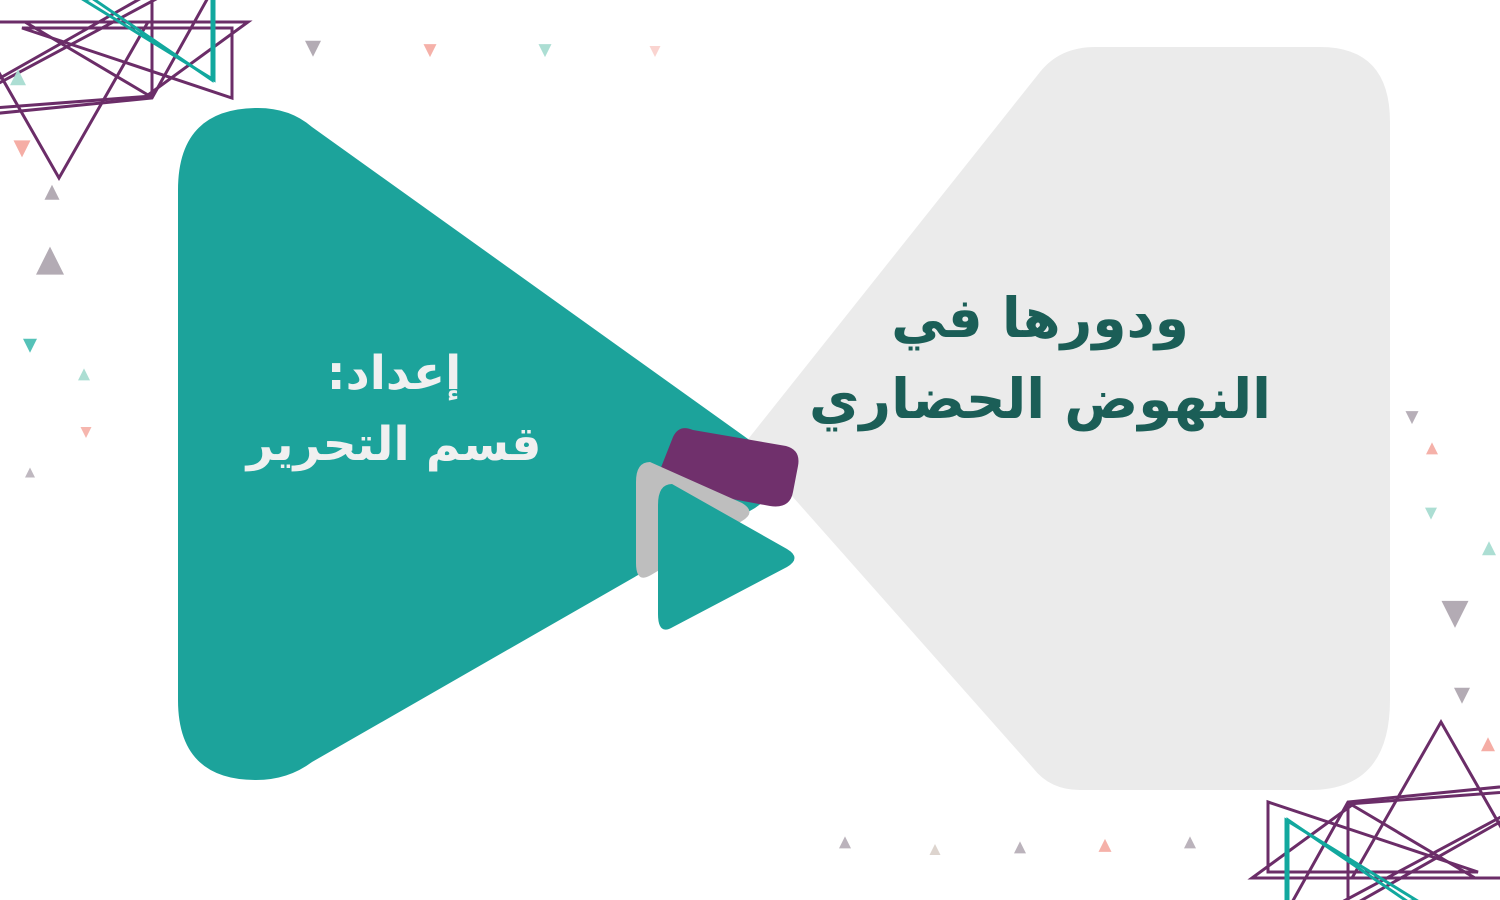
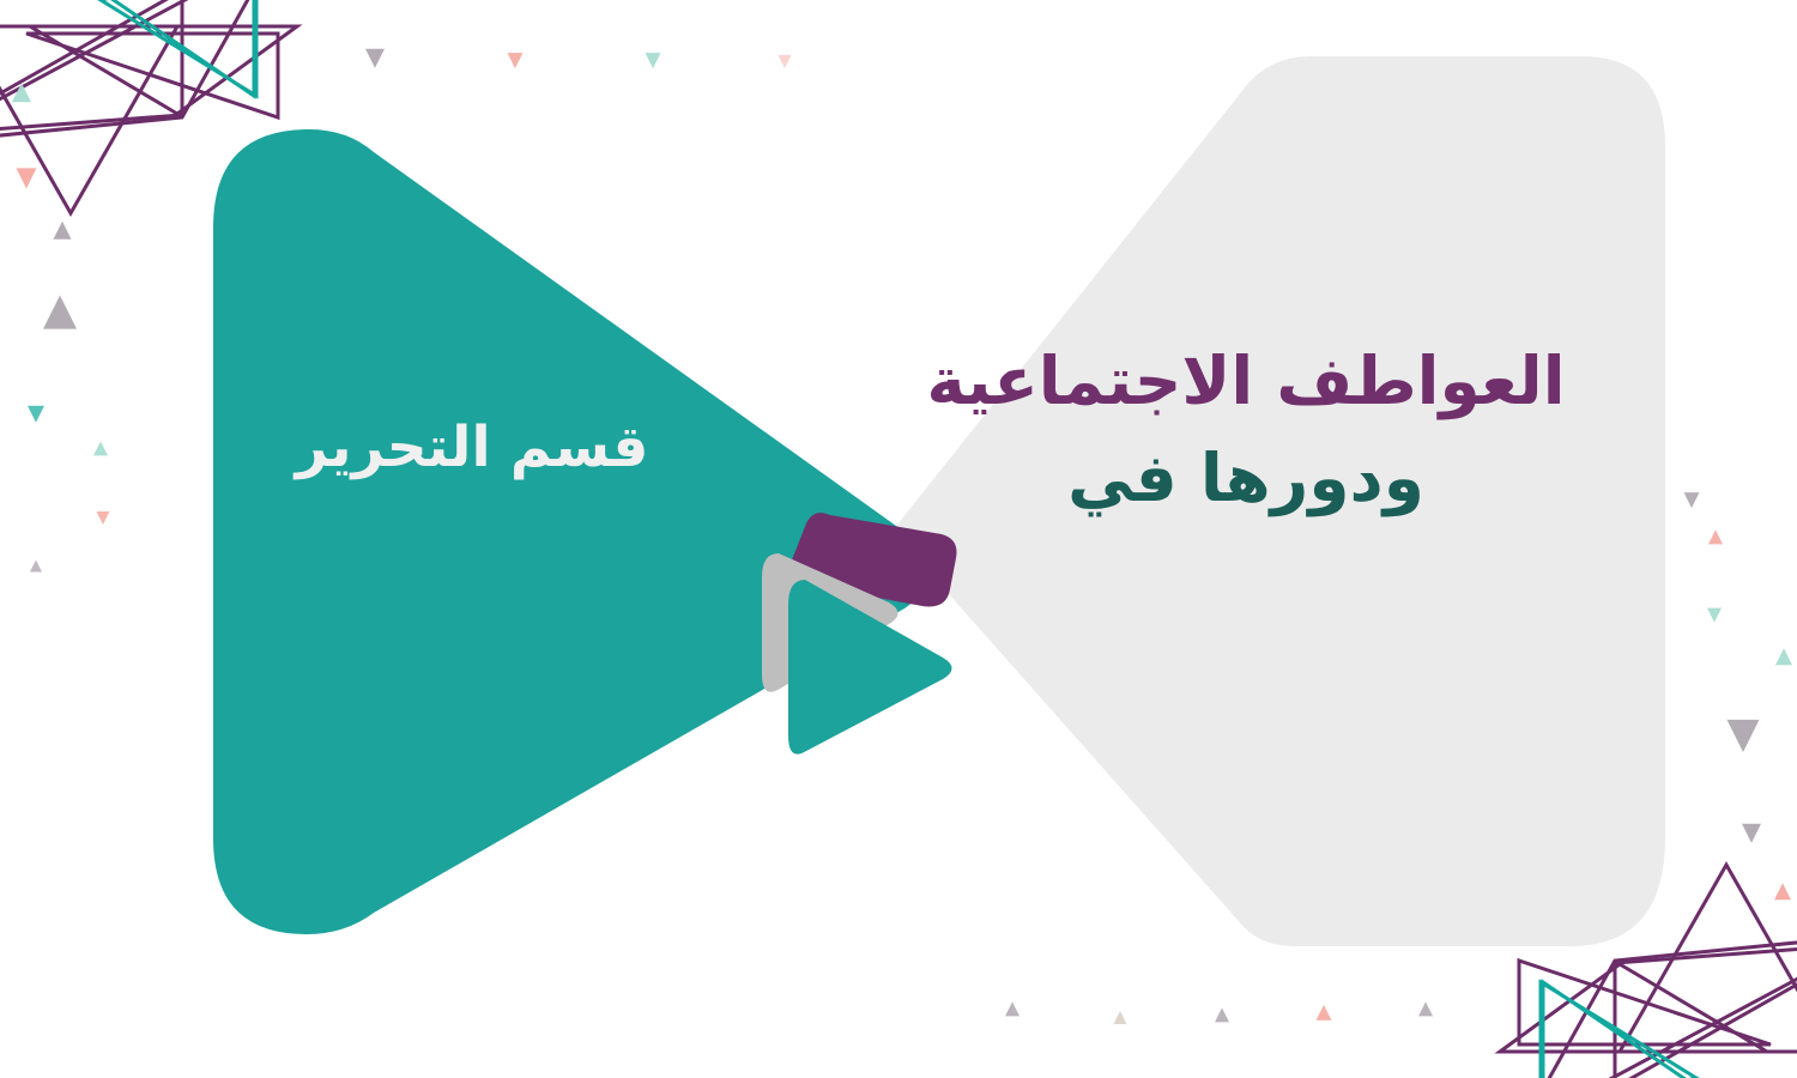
+ العواطف الاجتماعية
  ودورها في
- النهوض الحضاري
- إعداد:
  قسم التحرير
